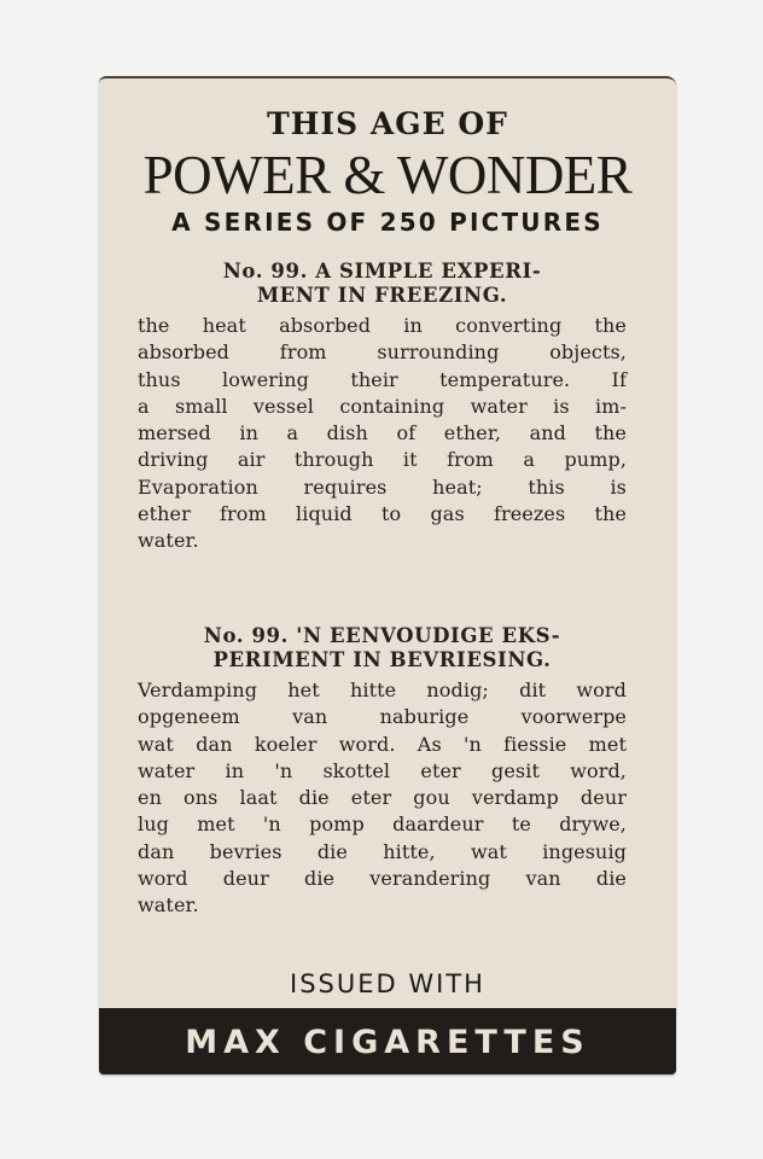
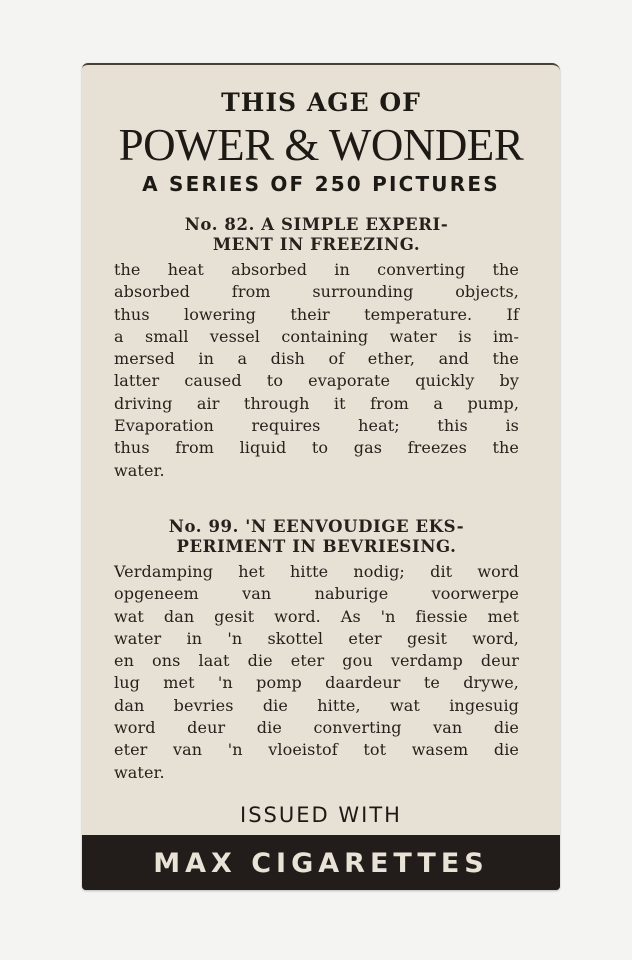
  THIS AGE OF
  POWER & WONDER
  A SERIES OF 250 PICTURES
- No. 99. A SIMPLE EXPERI-
+ No. 82. A SIMPLE EXPERI-
  MENT IN FREEZING.
  the heat absorbed in converting the
  absorbed from surrounding objects,
  thus lowering their temperature. If
  a small vessel containing water is im-
  mersed in a dish of ether, and the
+ latter caused to evaporate quickly by
  driving air through it from a pump,
  Evaporation requires heat; this is
- ether from liquid to gas freezes the
+ thus from liquid to gas freezes the
  water.
  No. 99. 'N EENVOUDIGE EKS-
  PERIMENT IN BEVRIESING.
  Verdamping het hitte nodig; dit word
  opgeneem van naburige voorwerpe
- wat dan koeler word. As 'n fiessie met
+ wat dan gesit word. As 'n fiessie met
  water in 'n skottel eter gesit word,
  en ons laat die eter gou verdamp deur
  lug met 'n pomp daardeur te drywe,
  dan bevries die hitte, wat ingesuig
- word deur die verandering van die
+ word deur die converting van die
+ eter van 'n vloeistof tot wasem die
  water.
  ISSUED WITH
  MAX CIGARETTES
